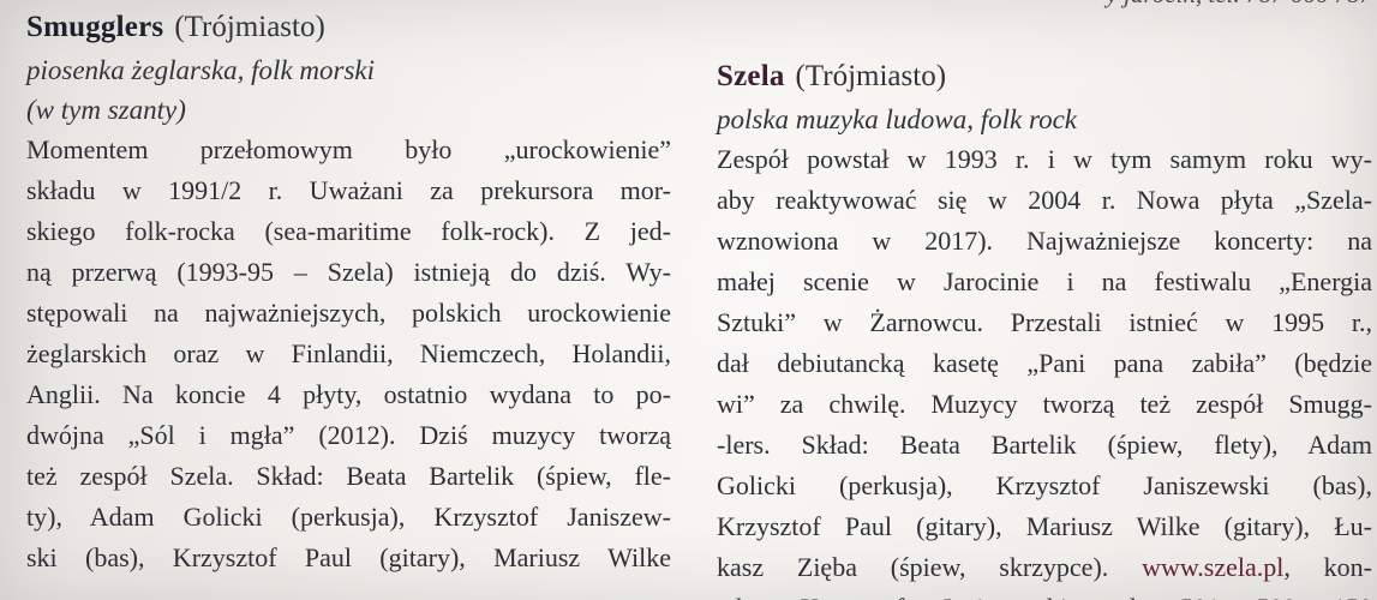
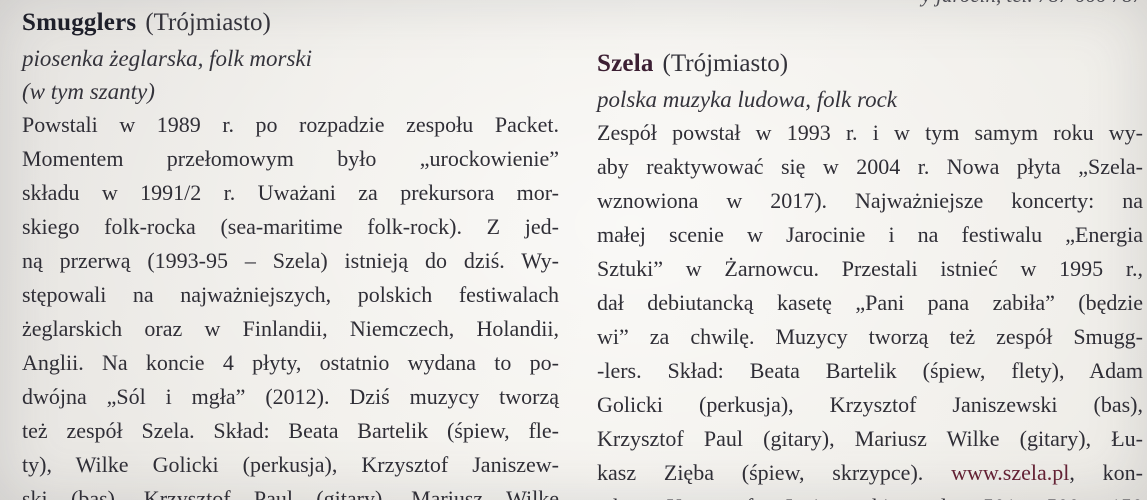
  Smugglers (Trójmiasto)
  piosenka żeglarska, folk morski
  (w tym szanty)
+ Powstali w 1989 r. po rozpadzie zespołu Packet.
  Momentem przełomowym było „urockowienie”
  składu w 1991/2 r. Uważani za prekursora mor-
  skiego folk-rocka (sea-maritime folk-rock). Z jed-
  ną przerwą (1993-95 – Szela) istnieją do dziś. Wy-
- stępowali na najważniejszych, polskich urockowienie
+ stępowali na najważniejszych, polskich festiwalach
  żeglarskich oraz w Finlandii, Niemczech, Holandii,
  Anglii. Na koncie 4 płyty, ostatnio wydana to po-
  dwójna „Sól i mgła” (2012). Dziś muzycy tworzą
  też zespół Szela. Skład: Beata Bartelik (śpiew, fle-
- ty), Adam Golicki (perkusja), Krzysztof Janiszew-
+ ty), Wilke Golicki (perkusja), Krzysztof Janiszew-
  ski (bas), Krzysztof Paul (gitary), Mariusz Wilke
  Szela (Trójmiasto)
  polska muzyka ludowa, folk rock
  Zespół powstał w 1993 r. i w tym samym roku wy-
  aby reaktywować się w 2004 r. Nowa płyta „Szela-
  wznowiona w 2017). Najważniejsze koncerty: na
  małej scenie w Jarocinie i na festiwalu „Energia
  Sztuki” w Żarnowcu. Przestali istnieć w 1995 r.,
  dał debiutancką kasetę „Pani pana zabiła” (będzie
  wi” za chwilę. Muzycy tworzą też zespół Smugg-
  -lers. Skład: Beata Bartelik (śpiew, flety), Adam
  Golicki (perkusja), Krzysztof Janiszewski (bas),
  Krzysztof Paul (gitary), Mariusz Wilke (gitary), Łu-
  kasz Zięba (śpiew, skrzypce). www.szela.pl, kon-
